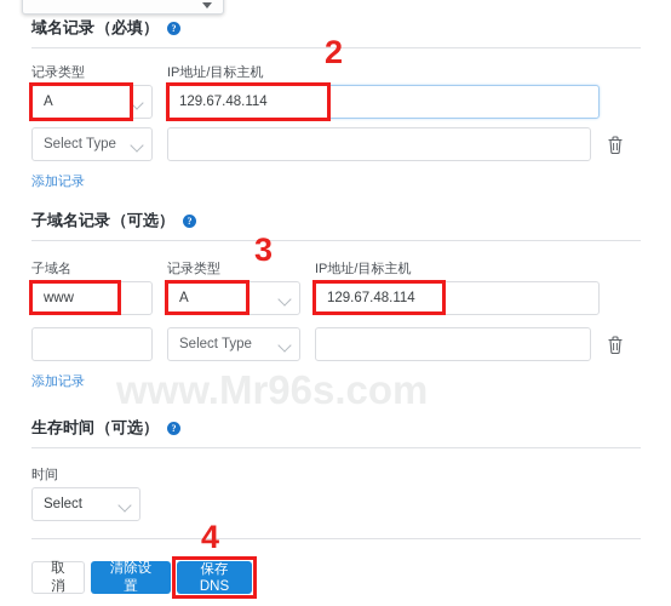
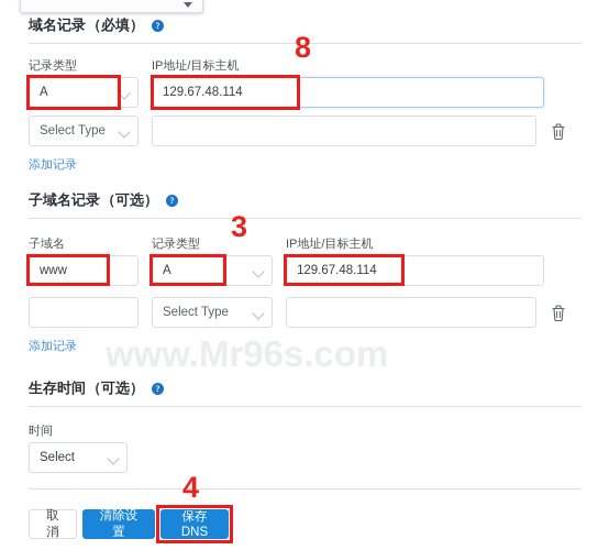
  域名记录
  （必填）
  ?
  记录类型
  IP地址/目标主机
  A
  129.67.48.114
  Select Type
  添加记录
  子域名记录
  （可选）
  ?
  子域名
  记录类型
  IP地址/目标主机
  www
  A
  129.67.48.114
  Select Type
  添加记录
  生存时间
  （可选）
  ?
  时间
  Select
  取消
  清除设置
  保存DNS
- 2
+ 8
  3
  4
